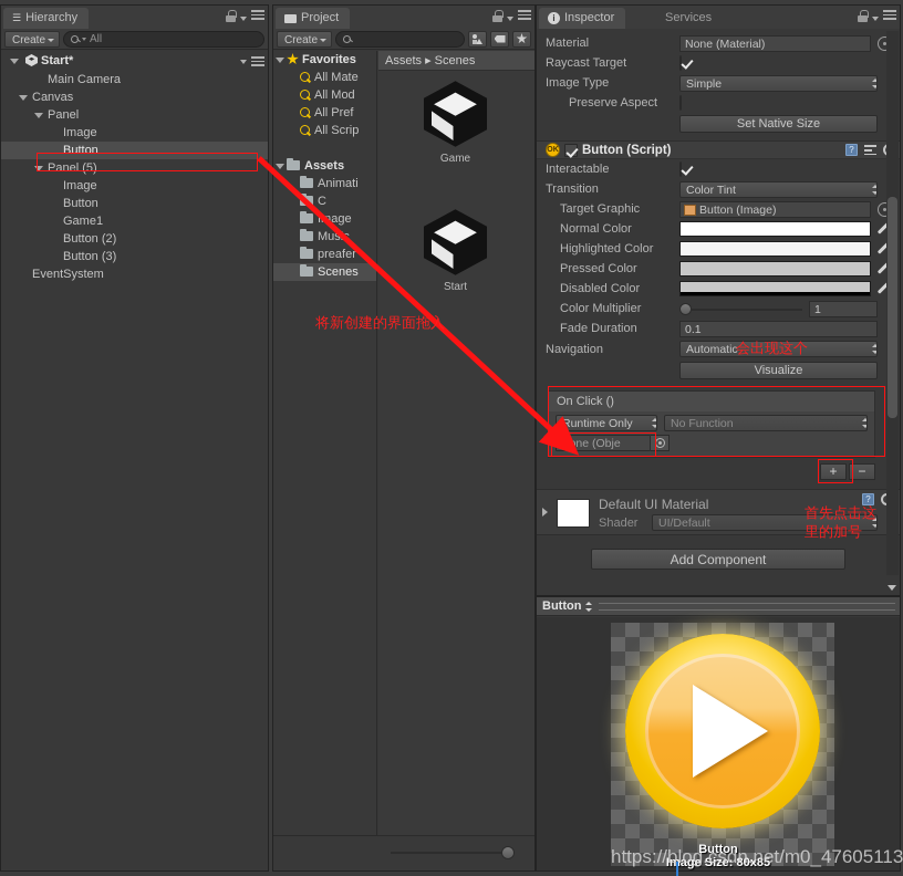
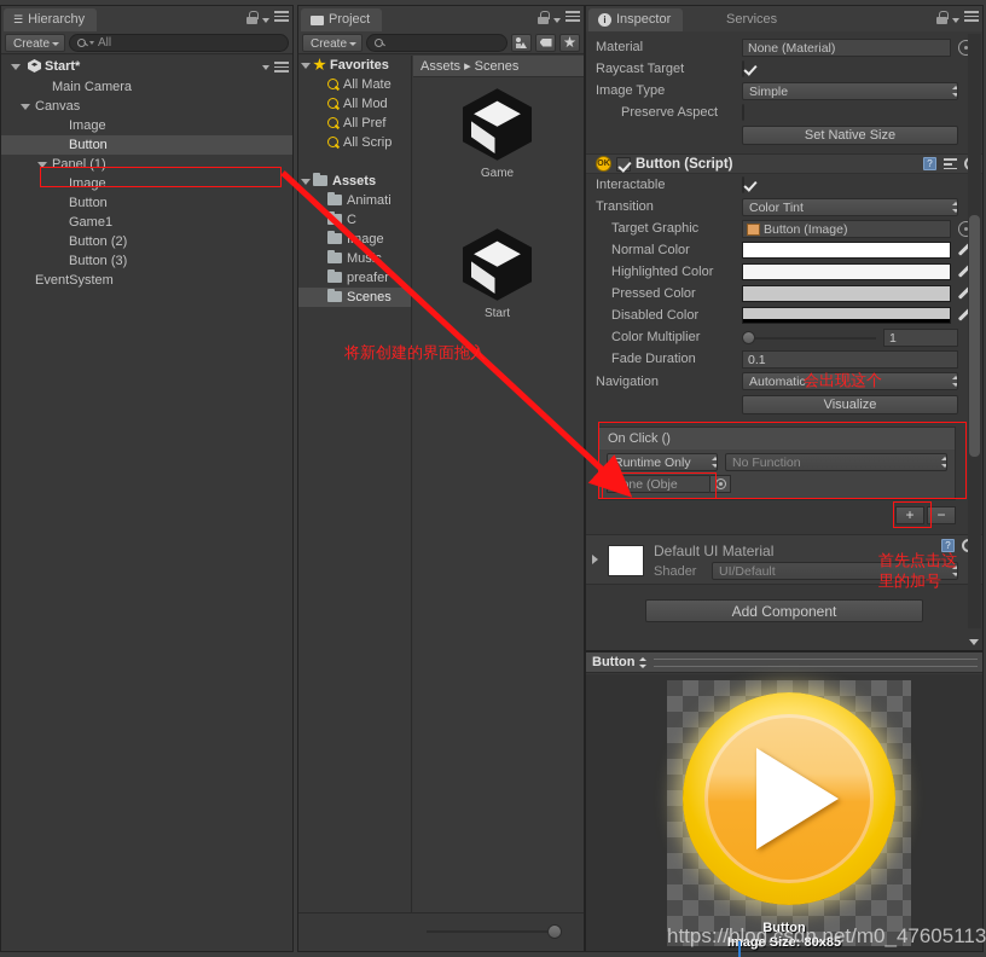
  ☰
  Hierarchy
  Create
  All
  Start*
  Main Camera
  Canvas
- Panel
  Image
  Button
- Panel (5)
+ Panel (1)
  Image
  Button
  Game1
  Button (2)
  Button (3)
  EventSystem
  Project
  Create
  Favorites
  All Mate
  All Mod
  All Pref
  All Scrip
  Assets
  Animati
  C
  Iage
  preafer
  Scenes
  Assets ▸ Scenes
  Game
  Start
  i
  Inspector
  Services
  Material
  None (Material)
  Raycast Target
  Image Type
  Simple
  Preserve Aspect
  Set Native Size
  Button (Script)
  ?
  Interactable
  Transition
  Color Tint
  Target Graphic
  Button (Image)
  Normal Color
  Highlighted Color
  Pressed Color
  Disabled Color
  Color Multiplier
  1
  Fade Duration
  0.1
  Navigation
  Automatic
  Visualize
  On Click ()
  Runtime Only
  No Function
  None (Obje
  +
  −
  Default UI Material
  Shader
  UI/Default
  ?
  Add Component
  Button
  Button
  Image Size: 80x85
  将新创建的界面拖入
  会出现这个
  首先点击这
  里的加号
  https://blog.csdn.net/m0_47605113
